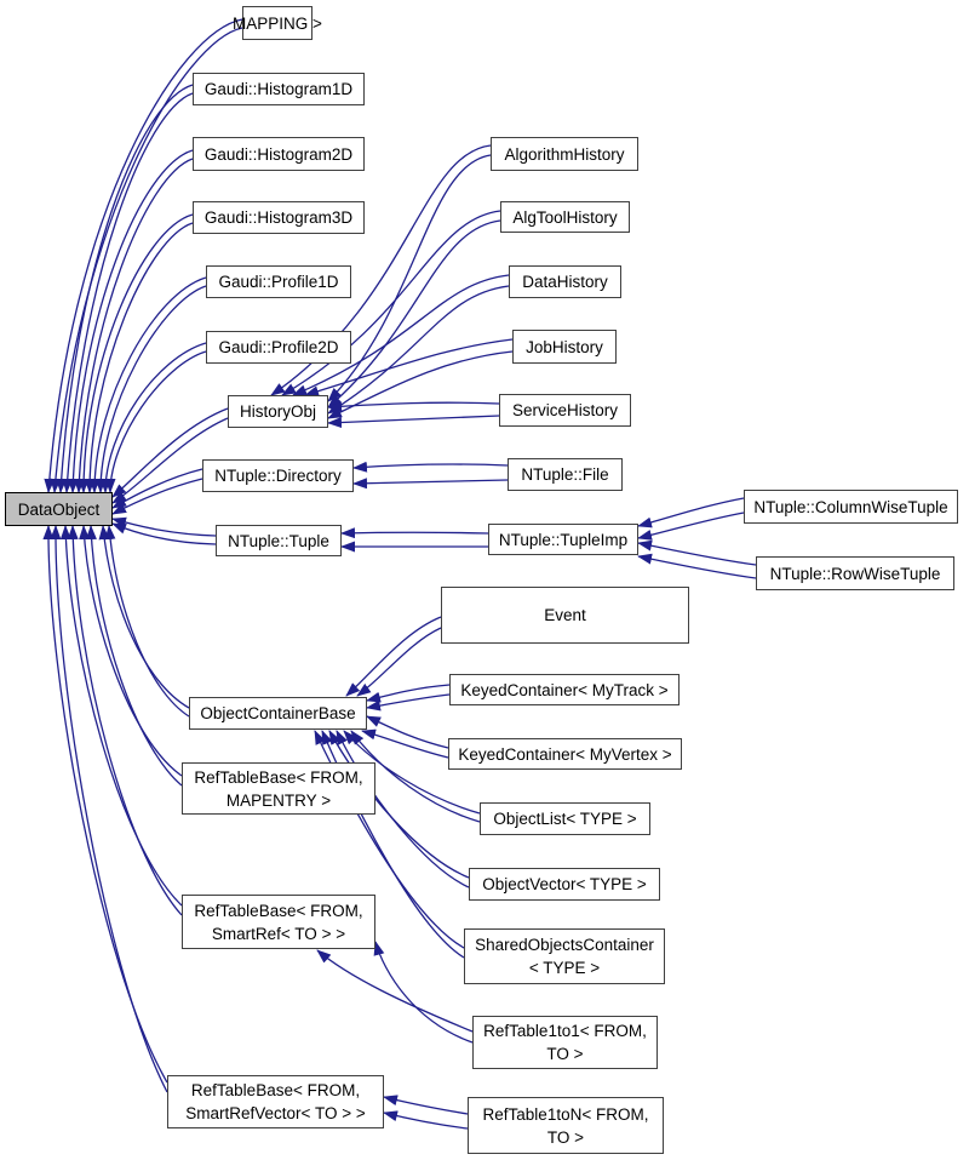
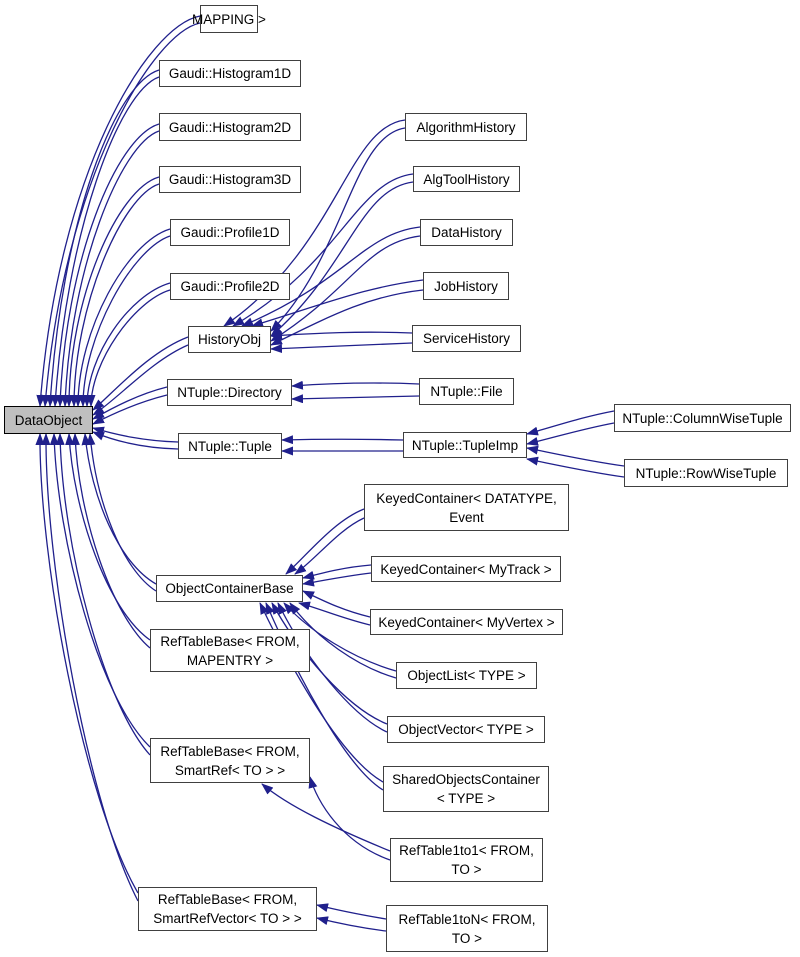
  DataObject
  MAPPING >
  Gaudi::Histogram1D
  Gaudi::Histogram2D
  Gaudi::Histogram3D
  Gaudi::Profile1D
  Gaudi::Profile2D
  HistoryObj
  NTuple::Directory
  NTuple::Tuple
  AlgorithmHistory
  AlgToolHistory
  DataHistory
  JobHistory
  ServiceHistory
  NTuple::File
  NTuple::TupleImp
  NTuple::ColumnWiseTuple
  NTuple::RowWiseTuple
+ KeyedContainer< DATATYPE,
  Event
  KeyedContainer< MyTrack >
  KeyedContainer< MyVertex >
  ObjectList< TYPE >
  ObjectVector< TYPE >
  ObjectContainerBase
  RefTableBase< FROM,
  MAPENTRY >
  RefTableBase< FROM,
  SmartRef< TO > >
  SharedObjectsContainer
  < TYPE >
  RefTable1to1< FROM,
  TO >
  RefTableBase< FROM,
  SmartRefVector< TO > >
  RefTable1toN< FROM,
  TO >
